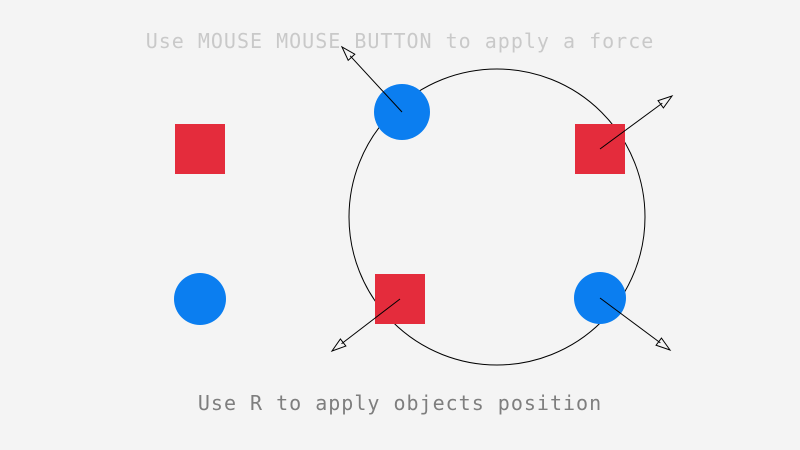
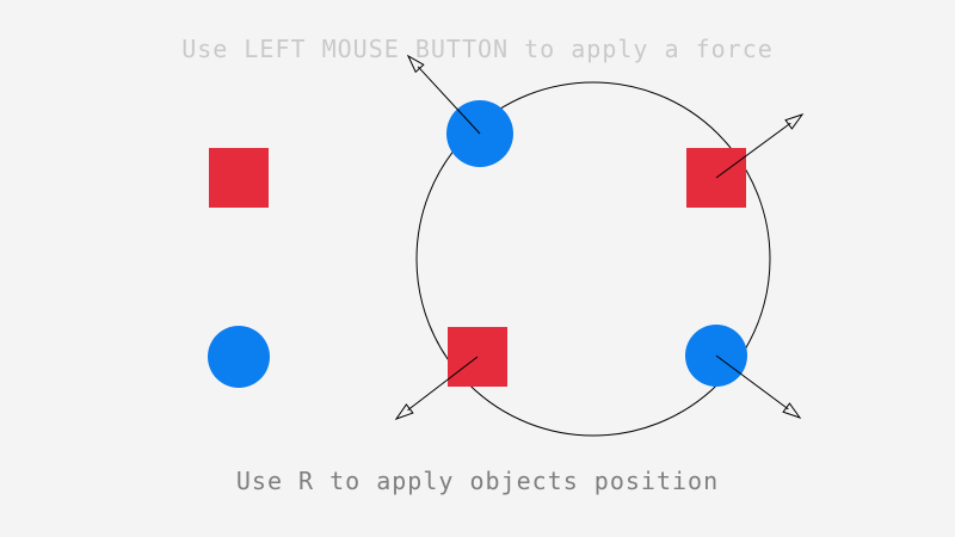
- Use MOUSE MOUSE BUTTON to apply a force
+ Use LEFT MOUSE BUTTON to apply a force
  Use R to apply objects position
